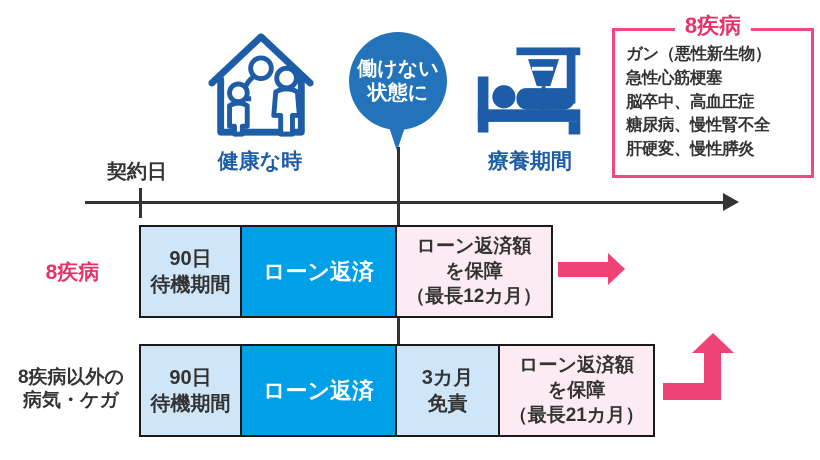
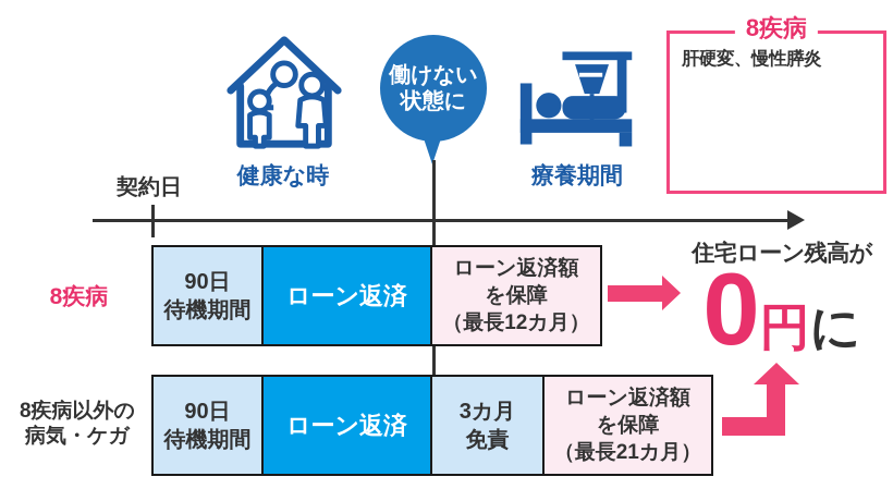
  契約日
  健康な時
  働けない
  状態に
  療養期間
  8疾病
- ガン（悪性新生物）
- 急性心筋梗塞
- 脳卒中、高血圧症
- 糖尿病、慢性腎不全
  肝硬変、慢性膵炎
  8疾病
  90日
  待機期間
  ローン返済
  ローン返済額
  を保障
  （最長12カ月）
+ 住宅ローン残高が
+ 0
+ 円
+ に
  8疾病以外の
  病気・ケガ
  90日
  待機期間
  ローン返済
  3カ月
  免責
  ローン返済額
  を保障
  （最長21カ月）
